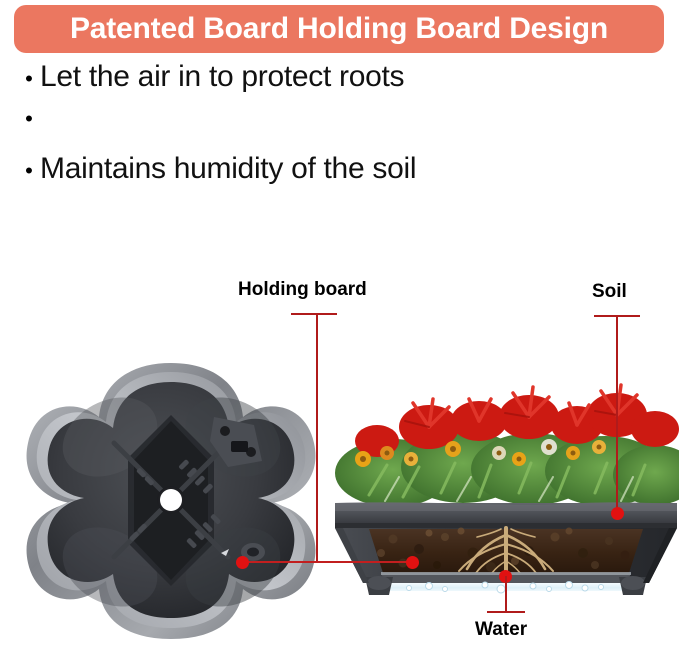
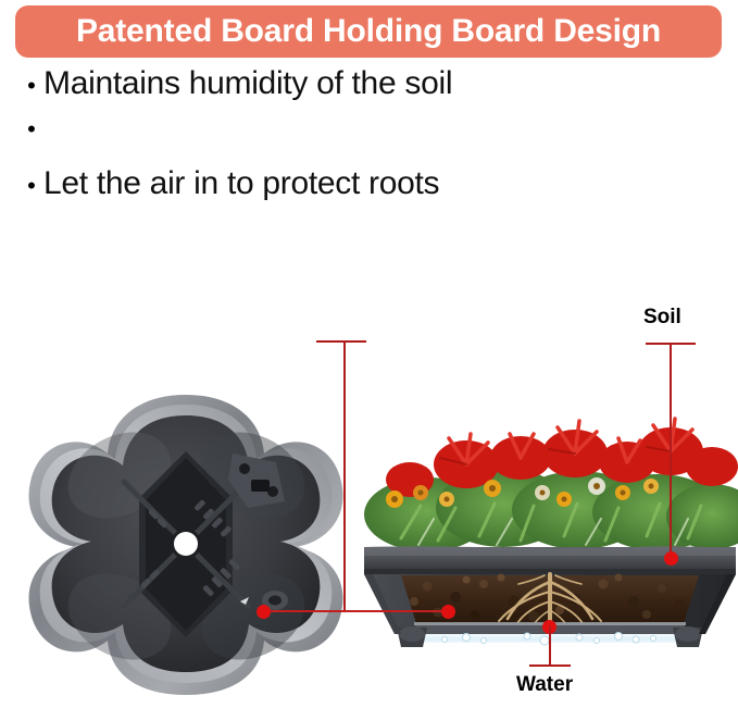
  Patented Board Holding Board Design
  •
- Let the air in to protect roots
+ Maintains humidity of the soil
  •
  •
- Maintains humidity of the soil
+ Let the air in to protect roots
- Holding board
  Soil
  Water
